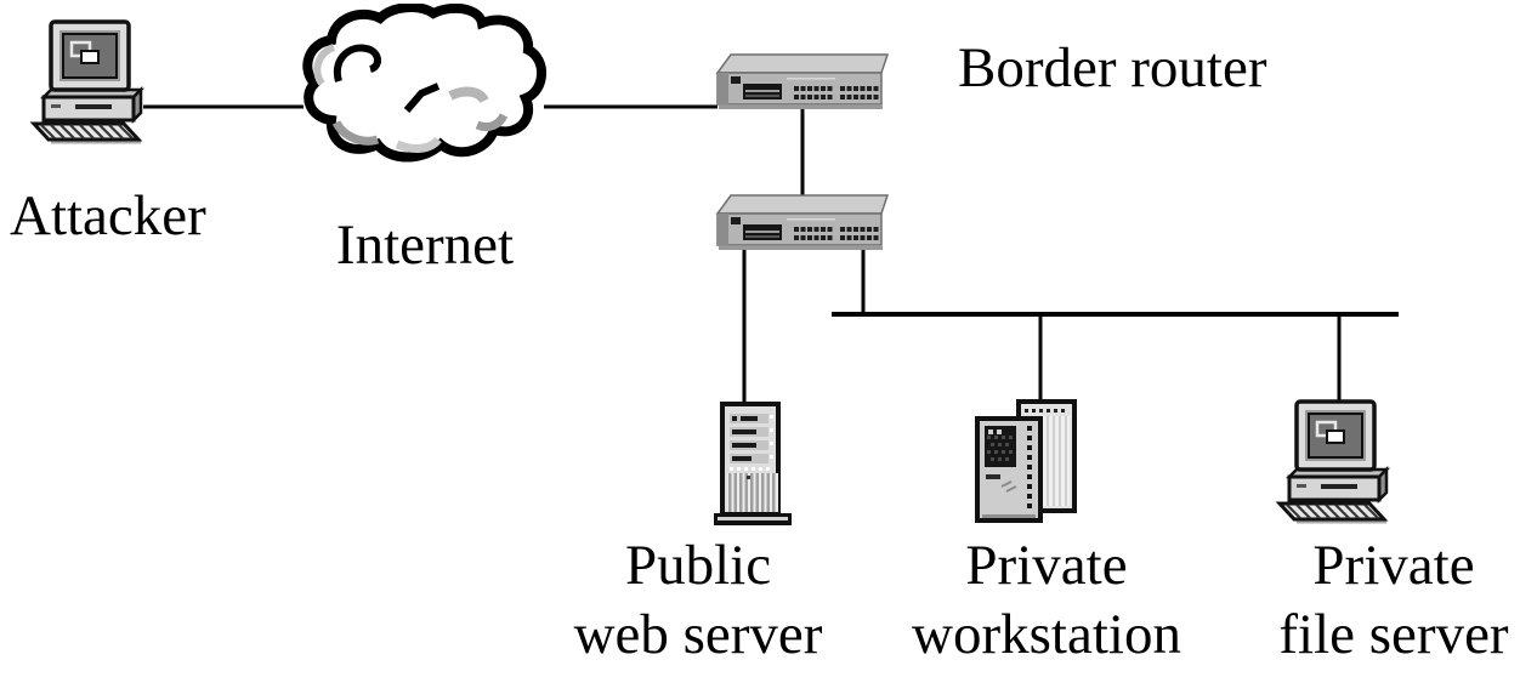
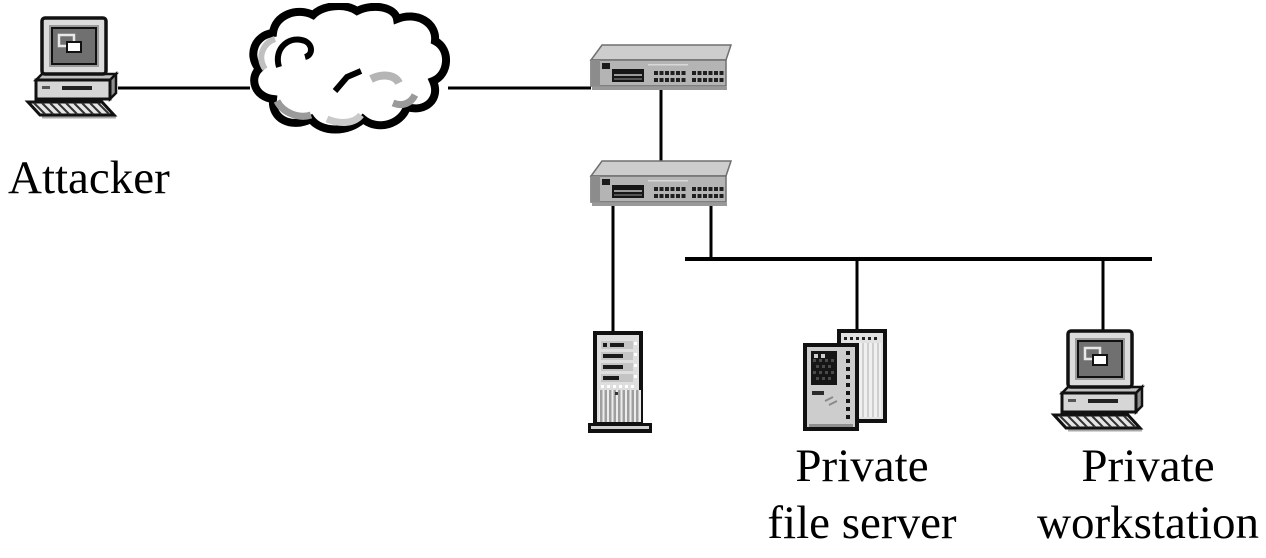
  Attacker
- Internet
- Border router
- Public
- web server
  Private
- workstation
+ file server
  Private
- file server
+ workstation
